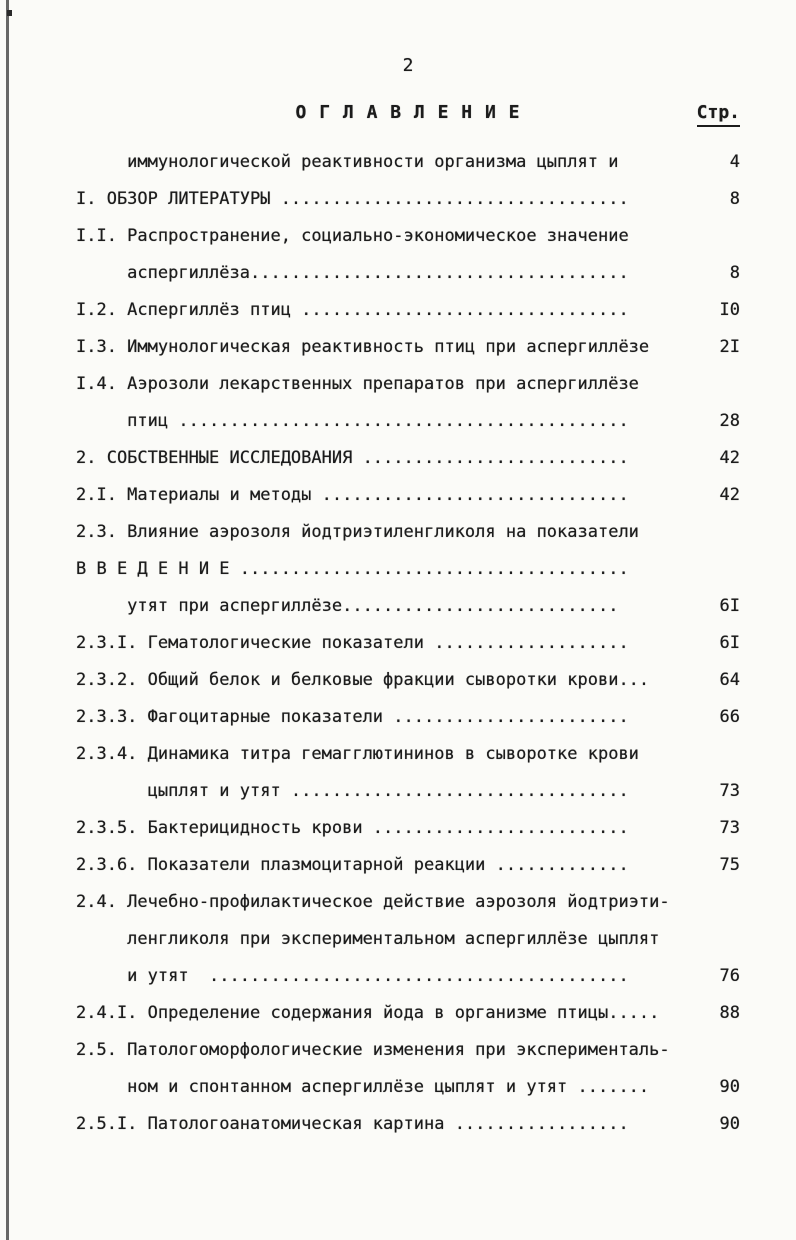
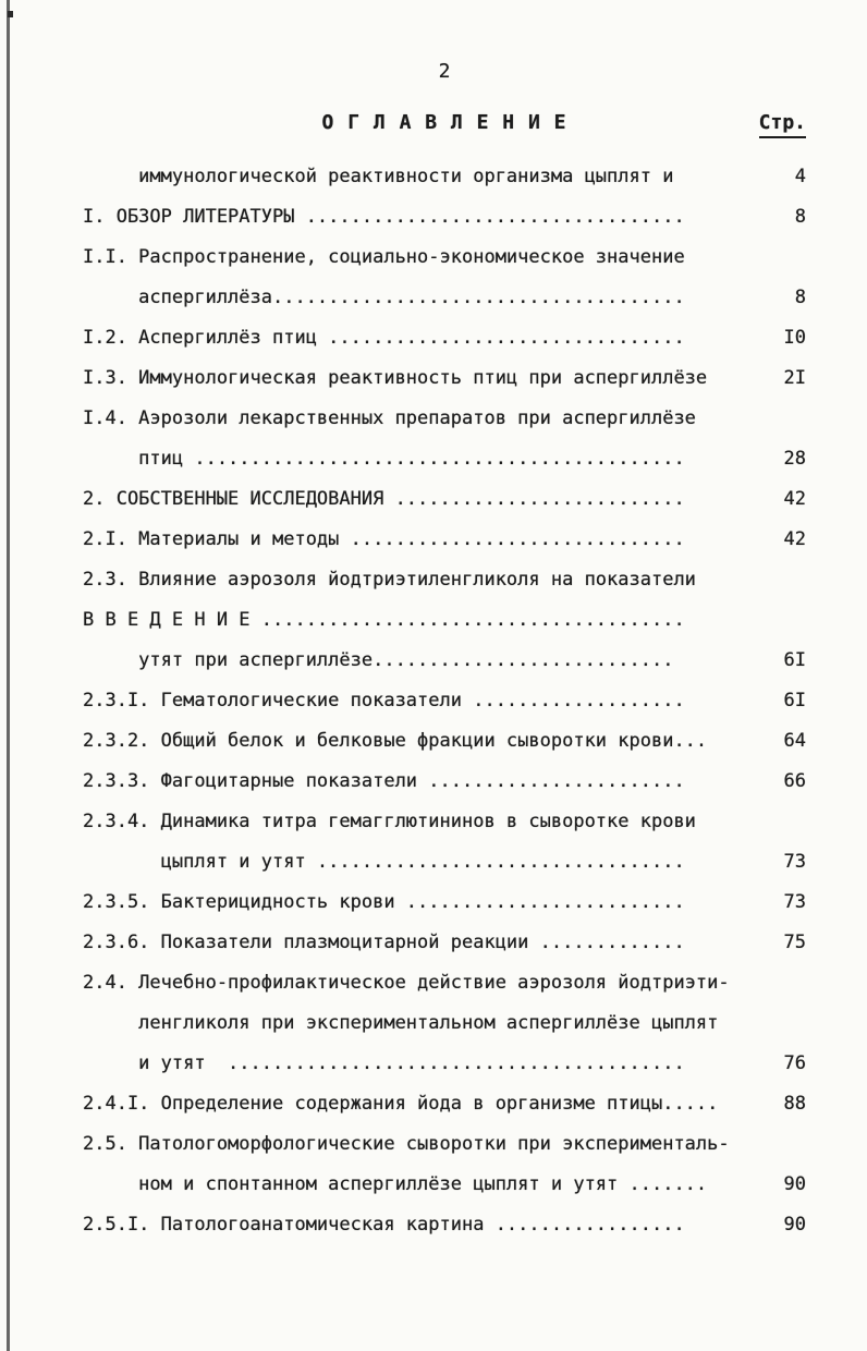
  2
  О Г Л А В Л Е Н И Е
  Стр.
  иммунологической реактивности организма цыплят и
  4
  I. ОБЗОР ЛИТЕРАТУРЫ ..................................
  8
  I.I. Распространение, социально-экономическое значение
  аспергиллёза.....................................
  8
  I.2. Аспергиллёз птиц ................................
  I0
  I.3. Иммунологическая реактивность птиц при аспергиллёзе
  2I
  I.4. Аэрозоли лекарственных препаратов при аспергиллёзе
  птиц ............................................
  28
  2. СОБСТВЕННЫЕ ИССЛЕДОВАНИЯ ..........................
  42
  2.I. Материалы и методы ..............................
  42
  2.3. Влияние аэрозоля йодтриэтиленгликоля на показатели
  В В Е Д Е Н И Е ......................................
  утят при аспергиллёзе...........................
  6I
  2.3.I. Гематологические показатели ...................
  6I
  2.3.2. Общий белок и белковые фракции сыворотки крови...
  64
  2.3.3. Фагоцитарные показатели .......................
  66
  2.3.4. Динамика титра гемагглютининов в сыворотке крови
  цыплят и утят .................................
  73
  2.3.5. Бактерицидность крови .........................
  73
  2.3.6. Показатели плазмоцитарной реакции .............
  75
  2.4. Лечебно-профилактическое действие аэрозоля йодтриэти-
  ленгликоля при экспериментальном аспергиллёзе цыплят
  и утят .........................................
  76
  2.4.I. Определение содержания йода в организме птицы.....
  88
- 2.5. Патологоморфологические изменения при эксперименталь-
+ 2.5. Патологоморфологические сыворотки при эксперименталь-
  ном и спонтанном аспергиллёзе цыплят и утят .......
  90
  2.5.I. Патологоанатомическая картина .................
  90
